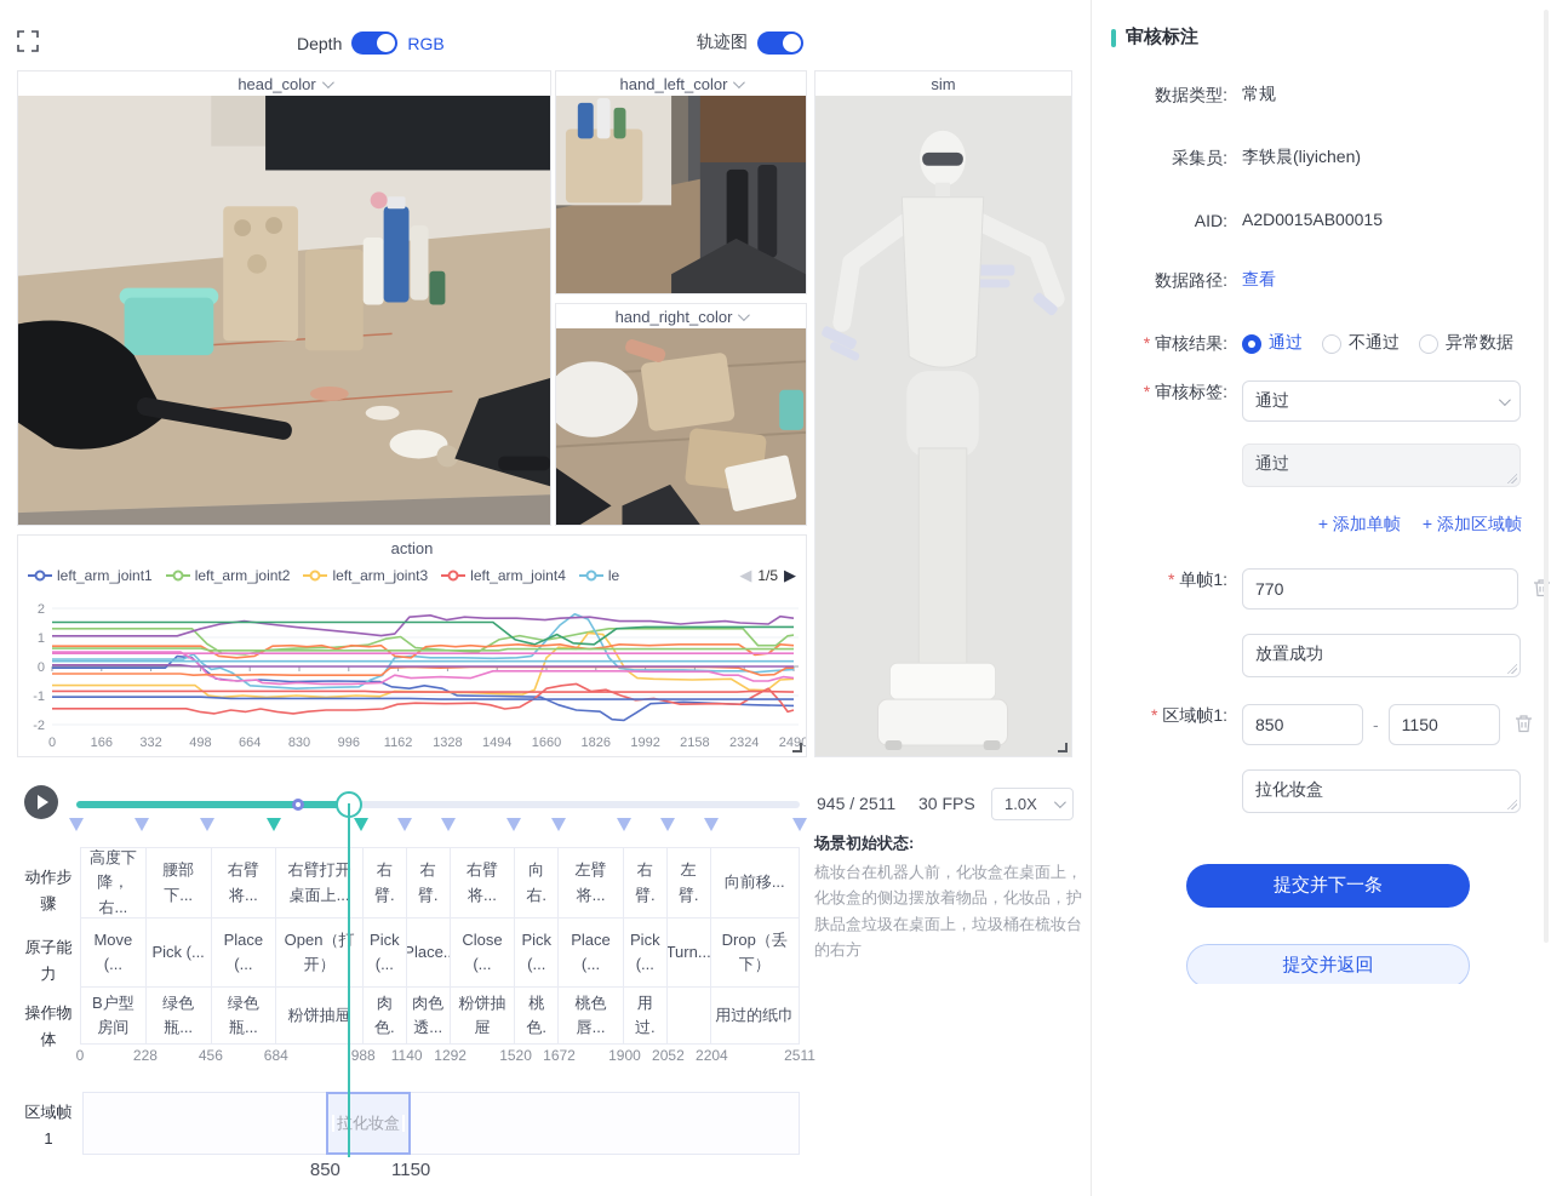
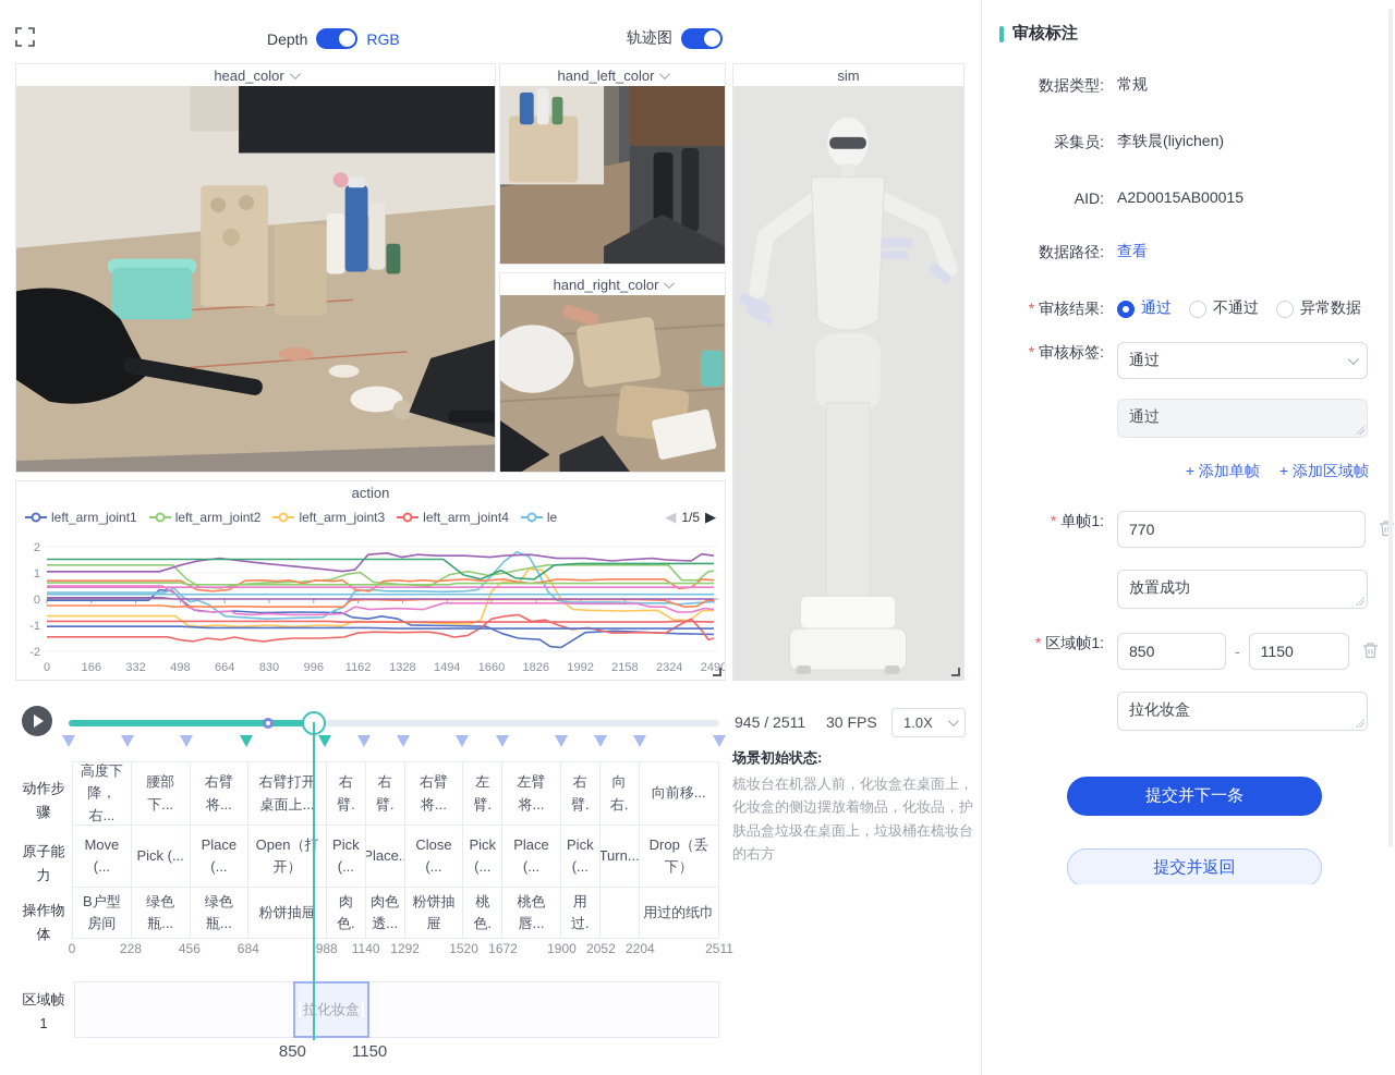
  Depth
  RGB
  轨迹图
  head_color
  hand_left_color
  hand_right_color
  sim
  action
  left_arm_joint1
  left_arm_joint2
  left_arm_joint3
  left_arm_joint4
  le
  ◀
  1/5
  ▶
  2
  1
  0
  -1
  -2
  0
  166
  332
  498
  664
  830
  996
  1162
  1328
  1494
  1660
  1826
  1992
  2158
  2324
  2490
  945 / 2511
  30 FPS
  1.0X
  动作步骤
  原子能力
  操作物体
  高度下降，右...
  腰部下...
  右臂将...
  右臂打开桌面上..
  右臂.
  右臂.
  右臂将...
- 向右.
+ 左臂.
  左臂将...
  右臂.
- 左臂.
+ 向右.
  向前移...
  Move (...
  Pick (...
  Place (...
  Open（开）
  Pick (...
  Place..
  Close (...
  Pick (...
  Place (...
  Pick (...
  Turn...
  Drop（丢下）
  B户型房间
  绿色瓶...
  绿色瓶...
  粉饼抽屉
  肉色.
  肉色透...
  粉饼抽屉
  桃色.
  桃色唇...
  用过.
  用过的纸巾
  0
  228
  456
  684
  988
  1140
  1292
  1520
  1672
  1900
  2052
  2204
  2511
  场景初始状态:
  梳妆台在机器人前，化妆盒在桌面上，化妆盒的侧边摆放着物品，化妆品，护肤品盒垃圾在桌面上，垃圾桶在梳妆台的右方
  区域帧1
  拉化妆盒
  850
  1150
  审核标注
  数据类型:
  常规
  采集员:
  李轶晨(liyichen)
  AID:
  A2D0015AB00015
  数据路径:
  查看
  审核结果:
  通过
  不通过
  异常数据
  审核标签:
  通过
  通过
  + 添加单帧
  + 添加区域帧
  单帧1:
  770
  放置成功
  区域帧1:
  850
  -
  1150
  拉化妆盒
  提交并下一条
  提交并返回
